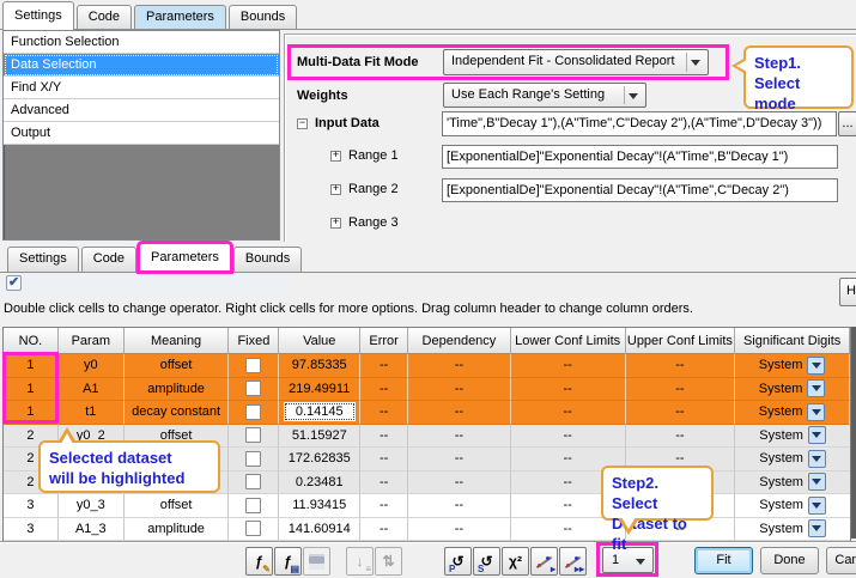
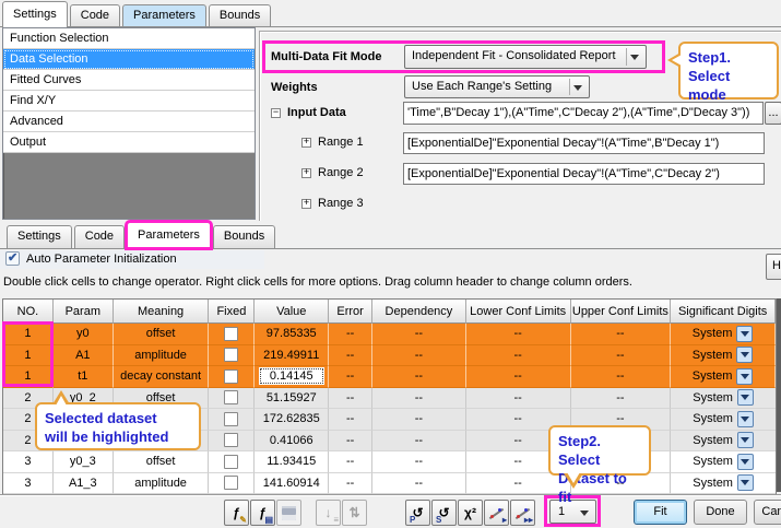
  Settings
  Code
  Parameters
  Bounds
  Function Selection
  Data Selection
+ Fitted Curves
  Find X/Y
  Advanced
  Output
  Multi-Data Fit Mode
  Independent Fit - Consolidated Report
  Weights
  Use Each Range's Setting
  Input Data
  'Time",B"Decay 1"),(A"Time",C"Decay 2"),(A"Time",D"Decay 3"))
  ...
  Range 1
  [ExponentialDe]"Exponential Decay"!(A"Time",B"Decay 1")
  Range 2
  [ExponentialDe]"Exponential Decay"!(A"Time",C"Decay 2")
  Range 3
  Step1. Select
  mode
  Settings
  Code
  Parameters
  Bounds
+ Auto Parameter Initialization
  H
  Double click cells to change operator. Right click cells for more options. Drag column header to change column orders.
  NO.
  Param
  Meaning
  Fixed
  Value
  Error
  Dependency
  Lower Conf Limits
  Upper Conf Limits
  Significant Digits
  1
  y0
  offset
  97.85335
  --
  --
  --
  --
  System
  1
  A1
  amplitude
  219.49911
  --
  --
  --
  --
  System
  1
  t1
  decay constant
  0.14145
  --
  --
  --
  --
  System
  2
  y0_2
  offset
  51.15927
  --
  --
  --
  --
  System
  2
  172.62835
  --
  --
  --
  --
  System
  2
- 0.23481
+ 0.41066
  --
  --
  --
  System
  3
  y0_3
  offset
  11.93415
  --
  --
  --
  System
  3
  A1_3
  amplitude
  141.60914
  --
  --
  --
  --
  System
  Selected dataset
  will be highlighted
  Step2. Select
  Dataset to fit
  ƒ
  ✎
  ƒ
  ▤
  ↓
  ≡
  ⇅
  ↺
  P
  ↺
  S
  χ²
  ▸
  ▸▸
  1
  Fit
  Done
